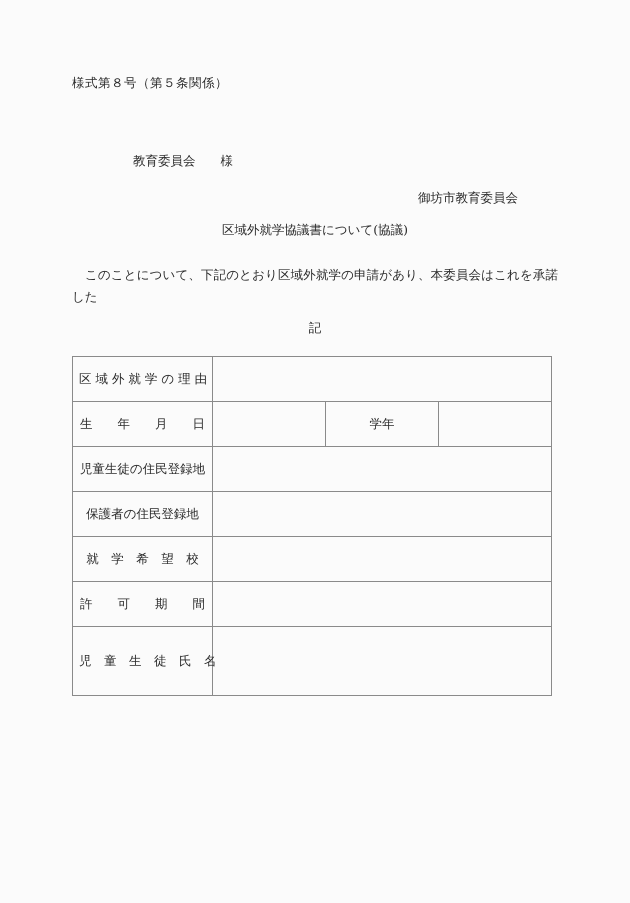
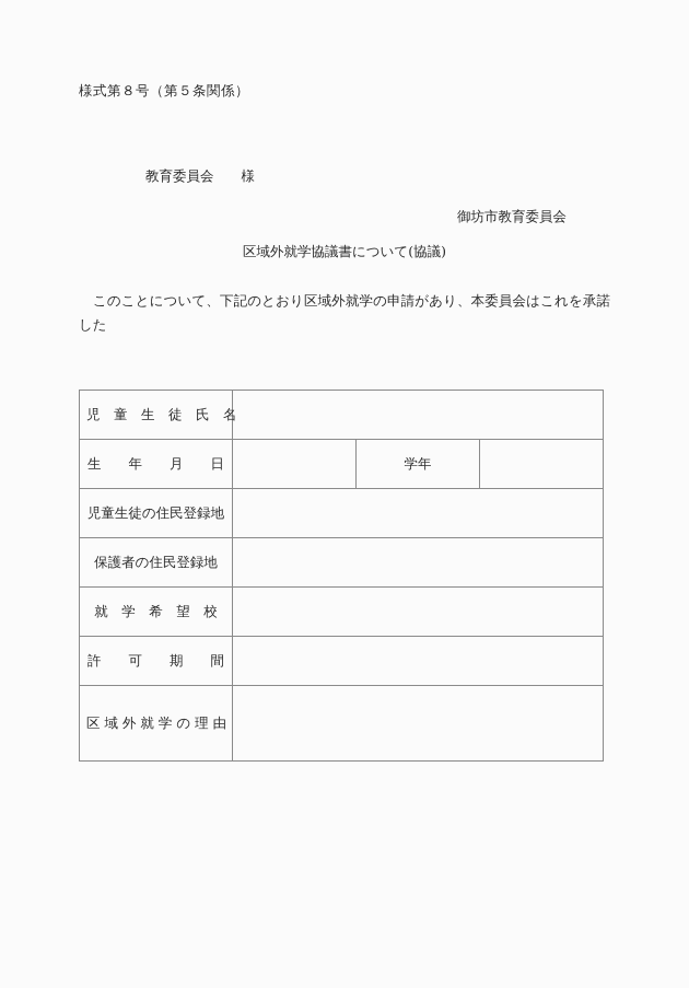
  様式第８号（第５条関係）
  教育委員会 様
  御坊市教育委員会
  区域外就学協議書について(協議)
  このことについて、下記のとおり区域外就学の申請があり、本委員会はこれを承諾した
- 記
- 区 域 外 就 学 の 理 由
+ 児 童 生 徒 氏 名
  生 年 月 日		学年
  児童生徒の住民登録地
  保護者の住民登録地
  就 学 希 望 校
  許 可 期 間
- 児 童 生 徒 氏 名
+ 区 域 外 就 学 の 理 由
